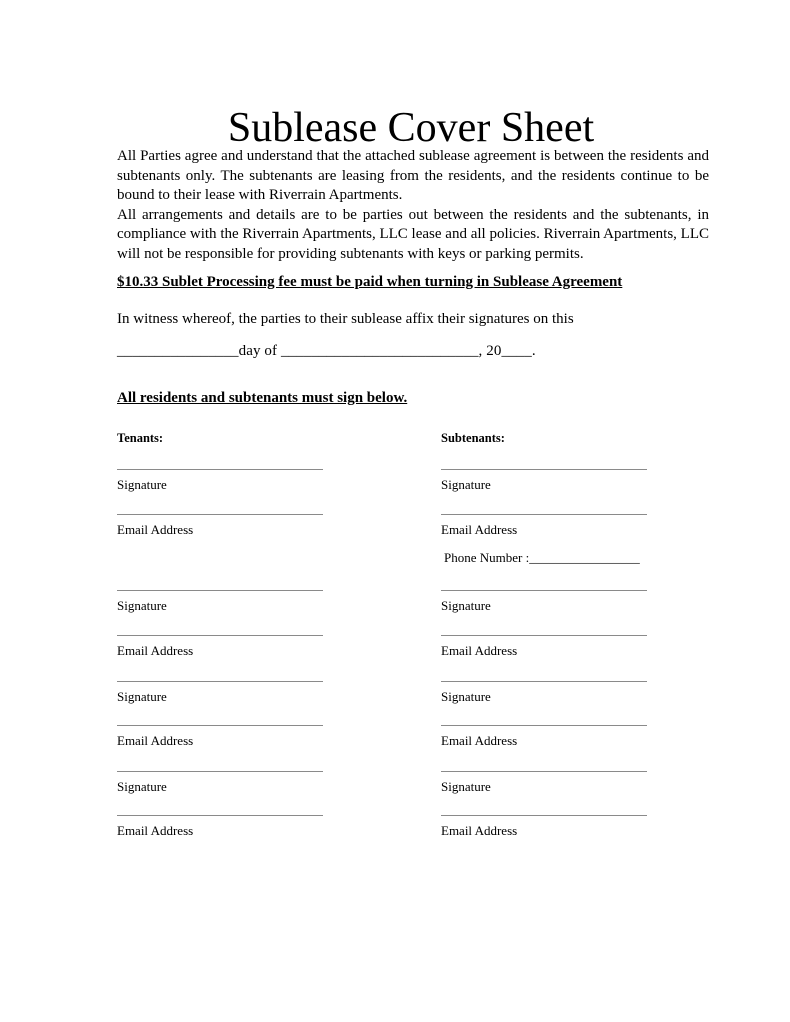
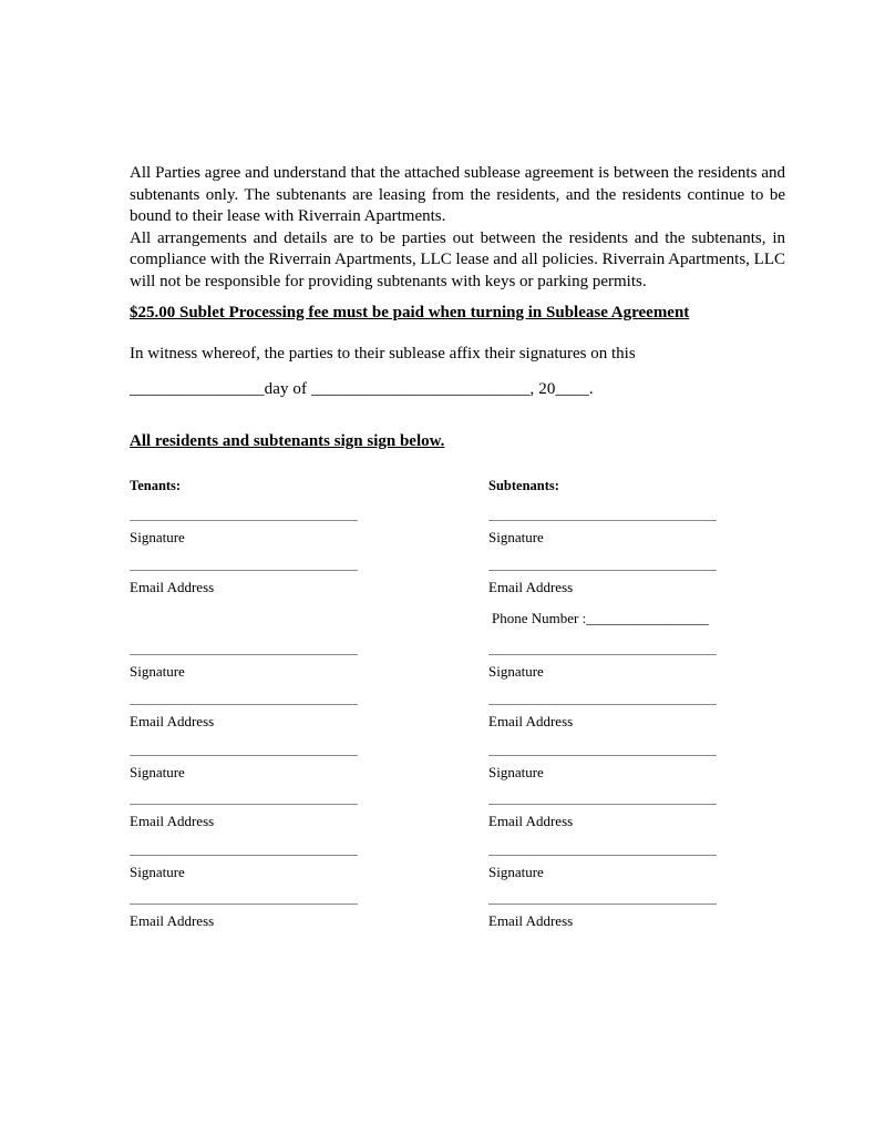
- Sublease Cover Sheet
  All Parties agree and understand that the attached sublease agreement is between the residents and subtenants only. The subtenants are leasing from the residents, and the residents continue to be bound to their lease with Riverrain Apartments.
  All arrangements and details are to be parties out between the residents and the subtenants, in compliance with the Riverrain Apartments, LLC lease and all policies. Riverrain Apartments, LLC will not be responsible for providing subtenants with keys or parking permits.
- $10.33 Sublet Processing fee must be paid when turning in Sublease Agreement
+ $25.00 Sublet Processing fee must be paid when turning in Sublease Agreement
  In witness whereof, the parties to their sublease affix their signatures on this
  ________________day of __________________________, 20____.
- All residents and subtenants must sign below.
+ All residents and subtenants sign sign below.
  Tenants:
  Subtenants:
  Phone Number :_________________
  Signature
  Email Address
  Signature
  Email Address
  Signature
  Email Address
  Signature
  Email Address
  Signature
  Email Address
  Signature
  Email Address
  Signature
  Email Address
  Signature
  Email Address
